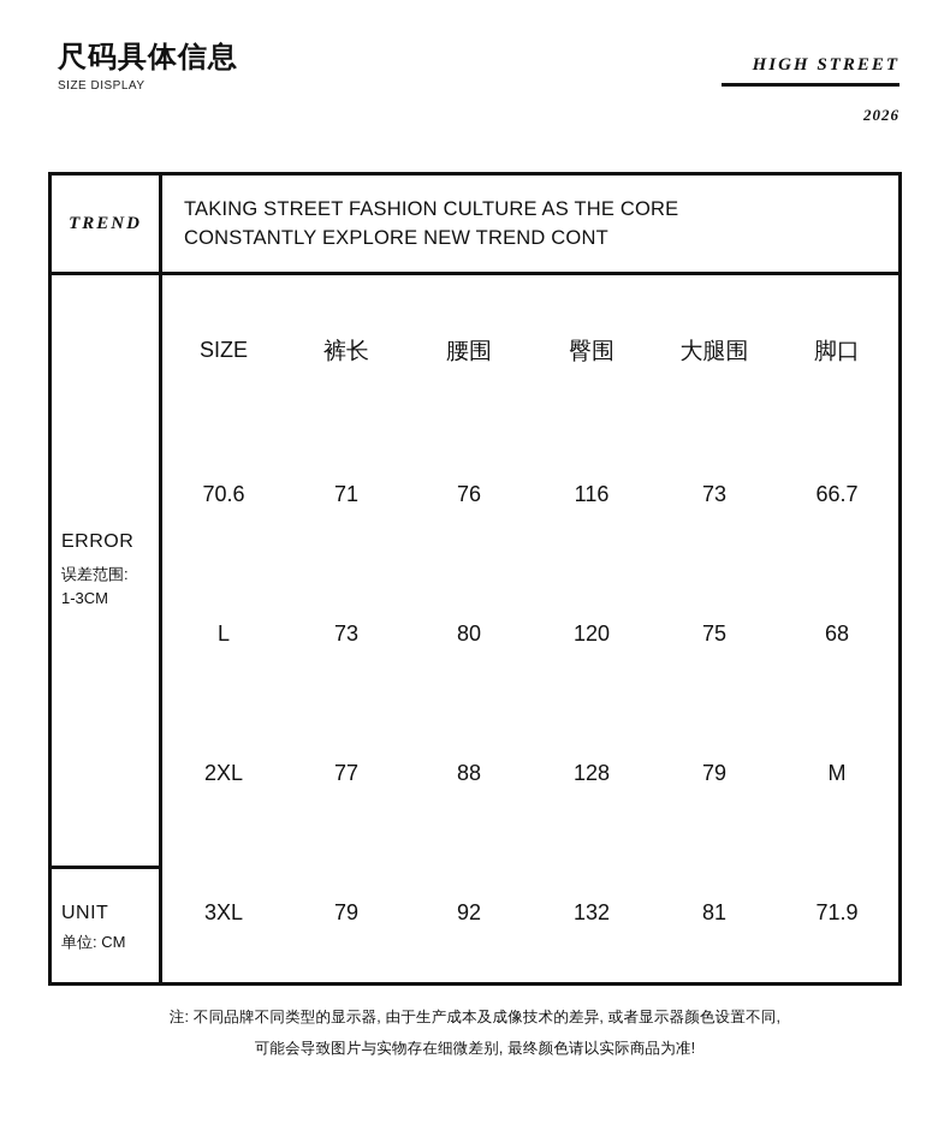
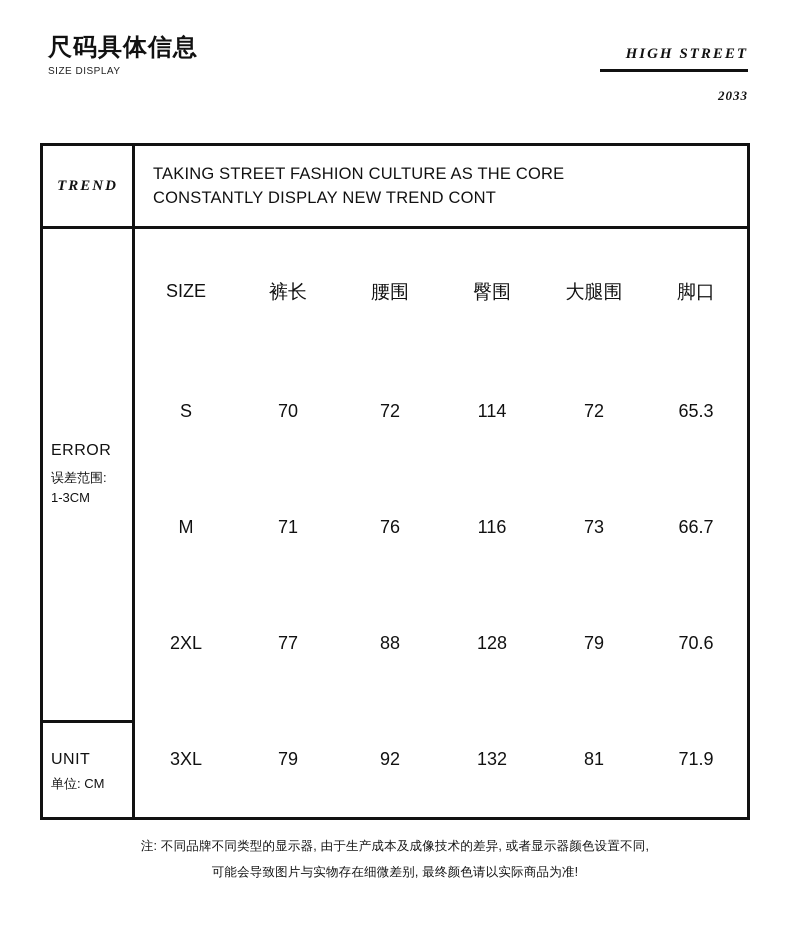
  尺码具体信息
  SIZE DISPLAY
  HIGH STREET
- 2026
+ 2033
  TREND
  TAKING STREET FASHION CULTURE AS THE CORE
- CONSTANTLY EXPLORE NEW TREND CONT
+ CONSTANTLY DISPLAY NEW TREND CONT
  ERROR
  误差范围:
  1-3CM
  UNIT
  单位: CM
  SIZE	裤长	腰围	臀围	大腿围	脚口
+ S	70	72	114	72	65.3
- 70.6	71	76	116	73	66.7
+ M	71	76	116	73	66.7
- L	73	80	120	75	68
- 2XL	77	88	128	79	M
+ 2XL	77	88	128	79	70.6
  3XL	79	92	132	81	71.9
  注: 不同品牌不同类型的显示器, 由于生产成本及成像技术的差异, 或者显示器颜色设置不同,
  可能会导致图片与实物存在细微差别, 最终颜色请以实际商品为准!
